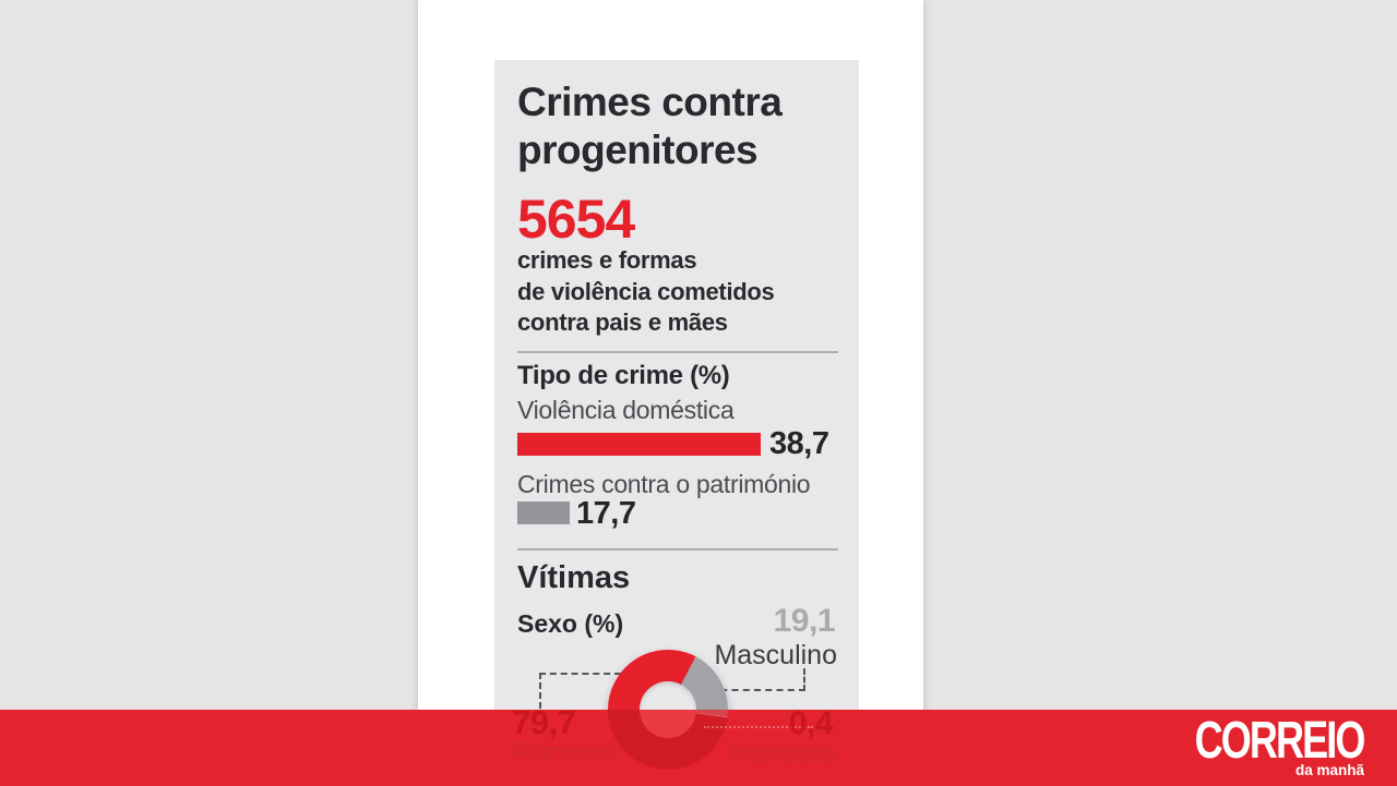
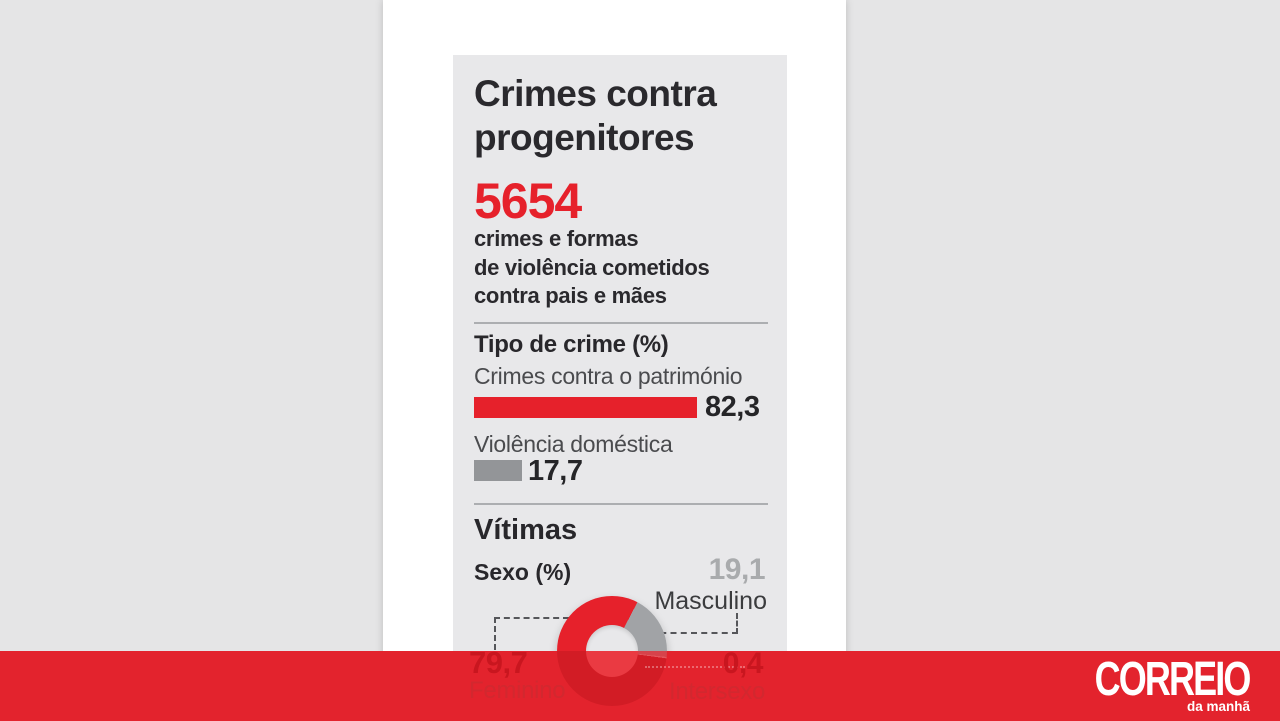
  Crimes contra progenitores
  5654
  crimes e formas
  de violência cometidos
  contra pais e mães
  Tipo de crime (%)
- Violência doméstica
+ Crimes contra o património
- 38,7
+ 82,3
- Crimes contra o património
+ Violência doméstica
  17,7
  Vítimas
  Sexo (%)
  19,1
  Masculino
  79,7
  0,4
  CORREIO
  da manhã
